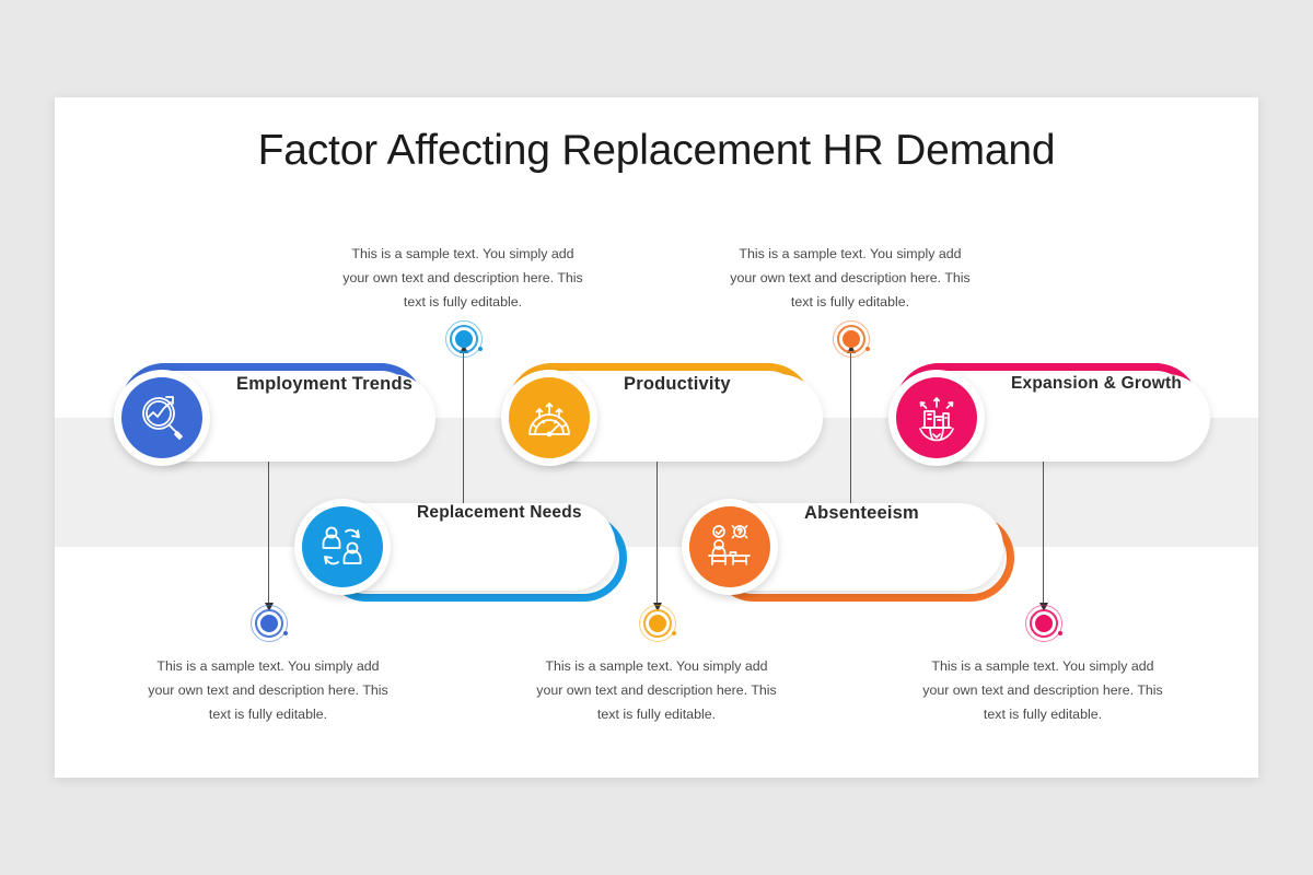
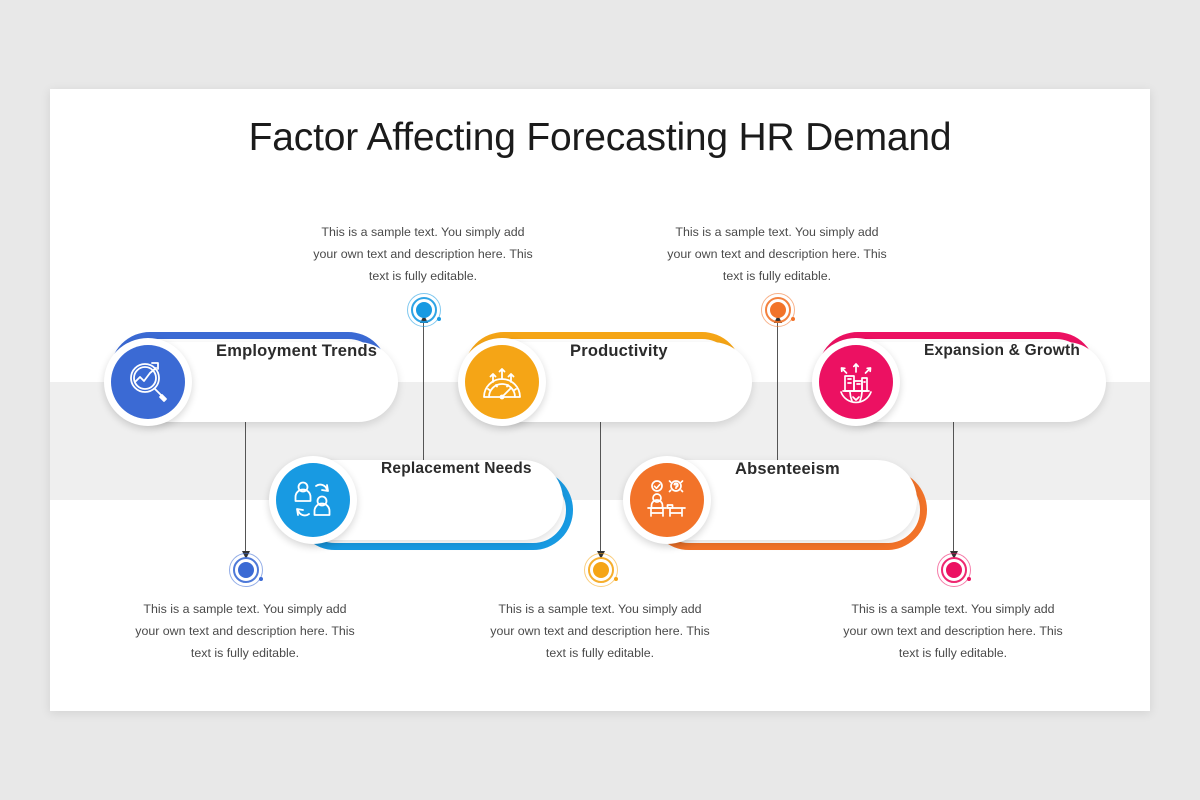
- Factor Affecting Replacement HR Demand
+ Factor Affecting Forecasting HR Demand
  This is a sample text. You simply add your own text and description here. This text is fully editable.
  This is a sample text. You simply add your own text and description here. This text is fully editable.
  This is a sample text. You simply add your own text and description here. This text is fully editable.
  This is a sample text. You simply add your own text and description here. This text is fully editable.
  This is a sample text. You simply add your own text and description here. This text is fully editable.
  Employment Trends
  Replacement Needs
  Productivity
  Absenteeism
  Expansion & Growth
